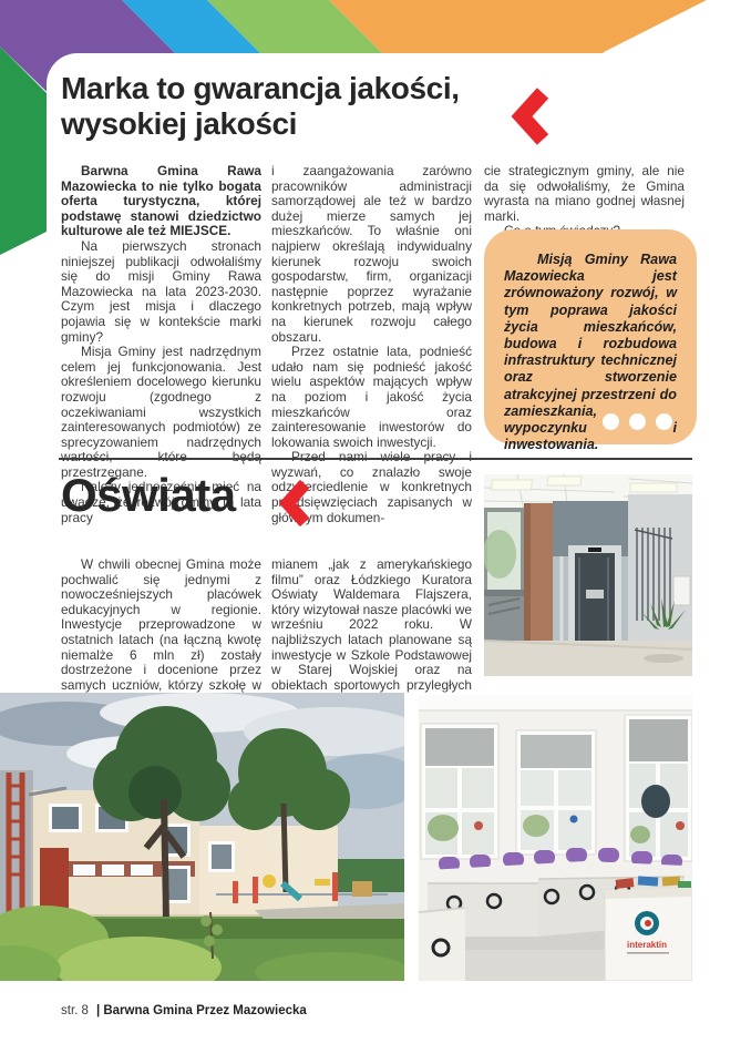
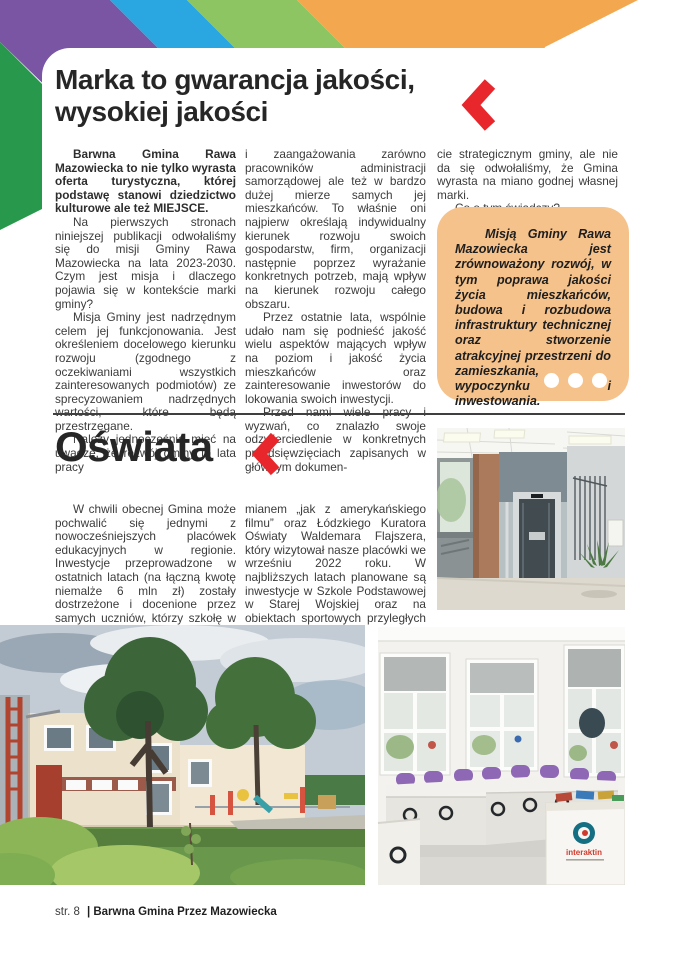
  Marka to gwarancja jakości,
  wysokiej jakości
- Barwna Gmina Rawa Mazowiecka to nie tylko bogata oferta turystyczna, której podstawę stanowi dziedzictwo kulturowe ale też MIEJSCE.
+ Barwna Gmina Rawa Mazowiecka to nie tylko wyrasta oferta turystyczna, której podstawę stanowi dziedzictwo kulturowe ale też MIEJSCE.
  Na pierwszych stronach niniejszej publikacji odwołaliśmy się do misji Gminy Rawa Mazowiecka na lata 2023-2030. Czym jest misja i dlaczego pojawia się w kontekście marki gminy?
  Misja Gminy jest nadrzędnym celem jej funkcjonowania. Jest określeniem docelowego kierunku rozwoju (zgodnego z oczekiwaniami wszystkich zainteresowanych podmiotów) ze sprecyzowaniem nadrzędnych przestrzegane.
  Należy jednocześnie mieć na uwadze, że rozwój gminy to lata pracy
  i zaangażowania zarówno pracowników administracji samorządowej ale też w bardzo dużej mierze samych jej mieszkańców. To właśnie oni najpierw określają indywidualny kierunek rozwoju swoich gospodarstw, firm, organizacji następnie poprzez wyrażanie konkretnych potrzeb, mają wpływ na kierunek rozwoju całego obszaru.
- Przez ostatnie lata, podnieść udało nam się podnieść jakość wielu aspektów mających wpływ na poziom i jakość życia mieszkańców oraz zainteresowanie inwestorów do lokowania swoich inwestycji.
+ Przez ostatnie lata, wspólnie udało nam się podnieść jakość wielu aspektów mających wpływ na poziom i jakość życia mieszkańców oraz zainteresowanie inwestorów do lokowania swoich inwestycji.
  wyzwań, co znalazło swoje odzerciedlenie w konkretnych pdsięwzięciach zapisanych w głóym dokumen-
  cie strategicznym gminy, ale nie da się odwołaliśmy, że Gmina wyrasta na miano godnej własnej marki.
  Misją Gminy Rawa Mazowiecka jest zrównoważony rozwój, w tym poprawa jakości życia mieszkańców, budowa i rozbudowa infrastruktury technicznej oraz stworzenie atrakcyjnej przestrzeni do zamieszkania, wypoczynku i inwestowania.
  Oświata
  W chwili obecnej Gmina może pochwalić się jednymi z nowocześniejszych placówek edukacyjnych w regionie. Inwestycje przeprowadzone w ostatnich latach (na łączną kwotę niemalże 6 mln zł) zostały dostrzeżone i docenione przez samych uczniów, którzy szkołę w
  mianem „jak z amerykańskiego filmu” oraz Łódzkiego Kuratora Oświaty Waldemara Flajszera, który wizytował nasze placówki we wrześniu 2022 roku. W najbliższych latach planowane są inwestycje w Szkole Podstawowej w Starej Wojskiej oraz na obiektach sportowych przyległych
  interaktin
  str. 8
  | Barwna Gmina Przez Mazowiecka
